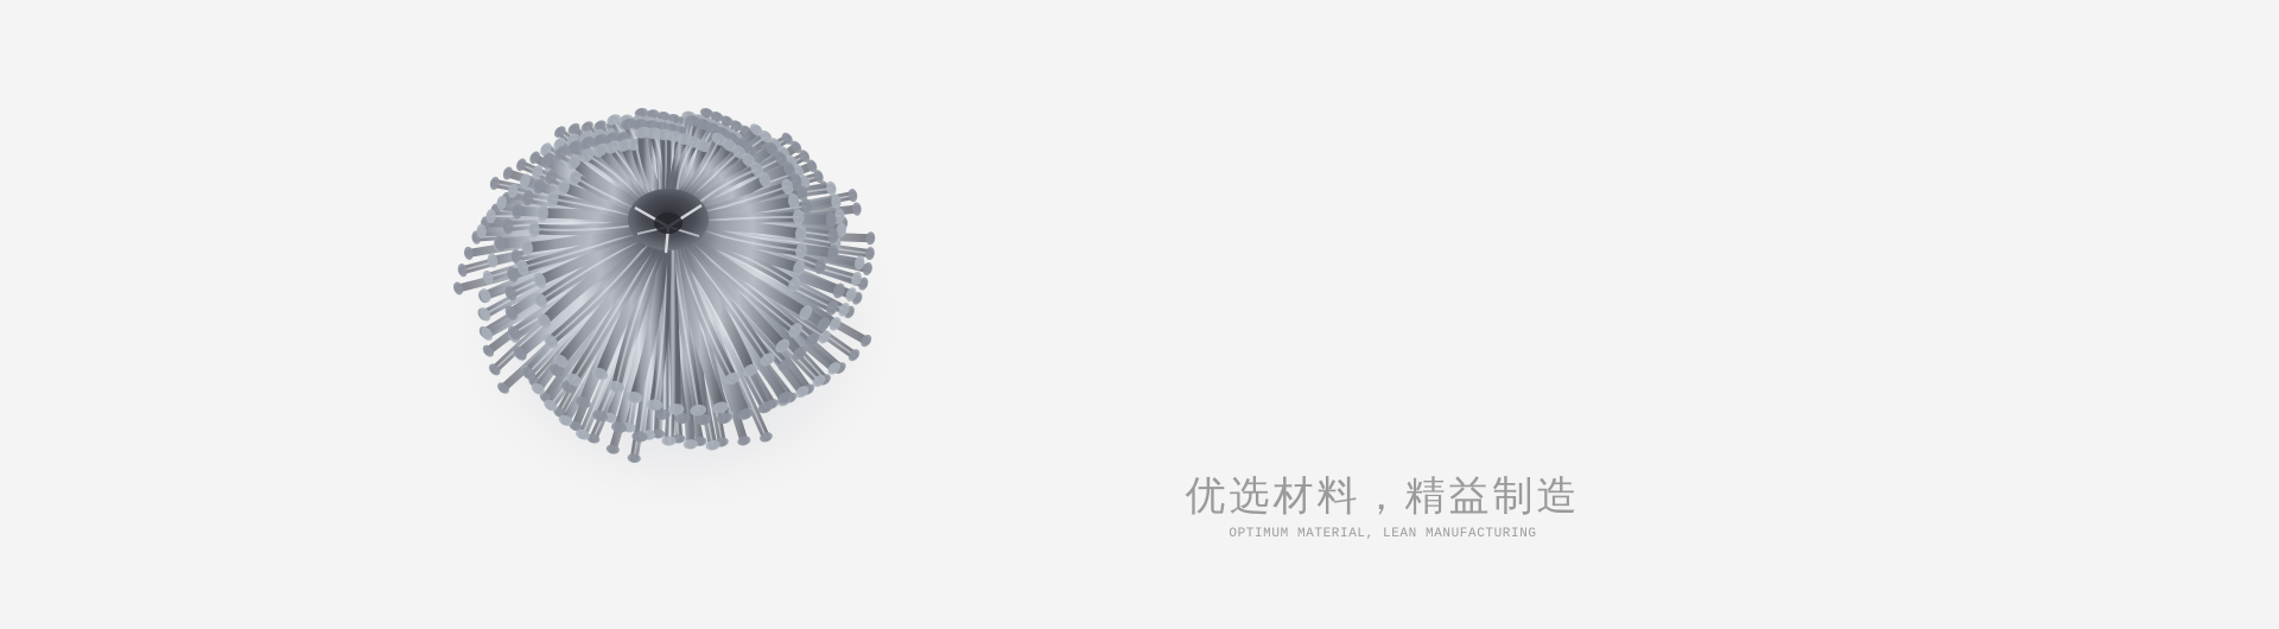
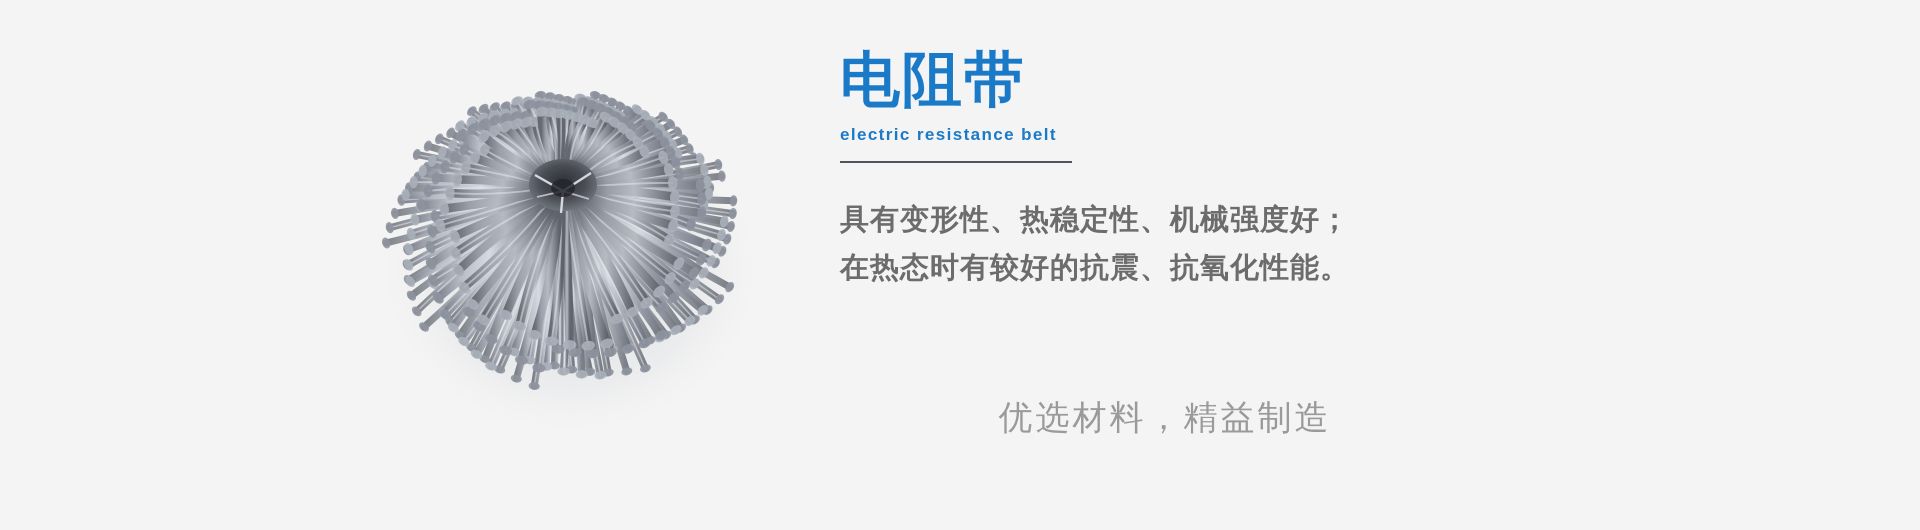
+ 电阻带
+ electric resistance belt
+ 具有变形性、热稳定性、机械强度好；
+ 在热态时有较好的抗震、抗氧化性能。
  优选材料，精益制造
- OPTIMUM MATERIAL, LEAN MANUFACTURING
